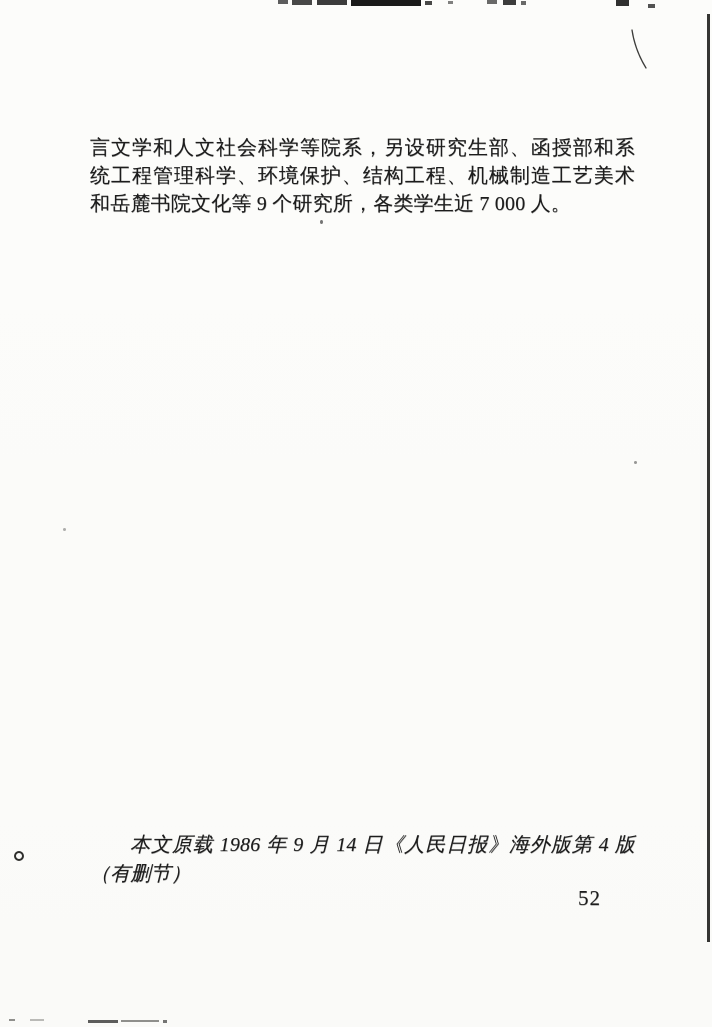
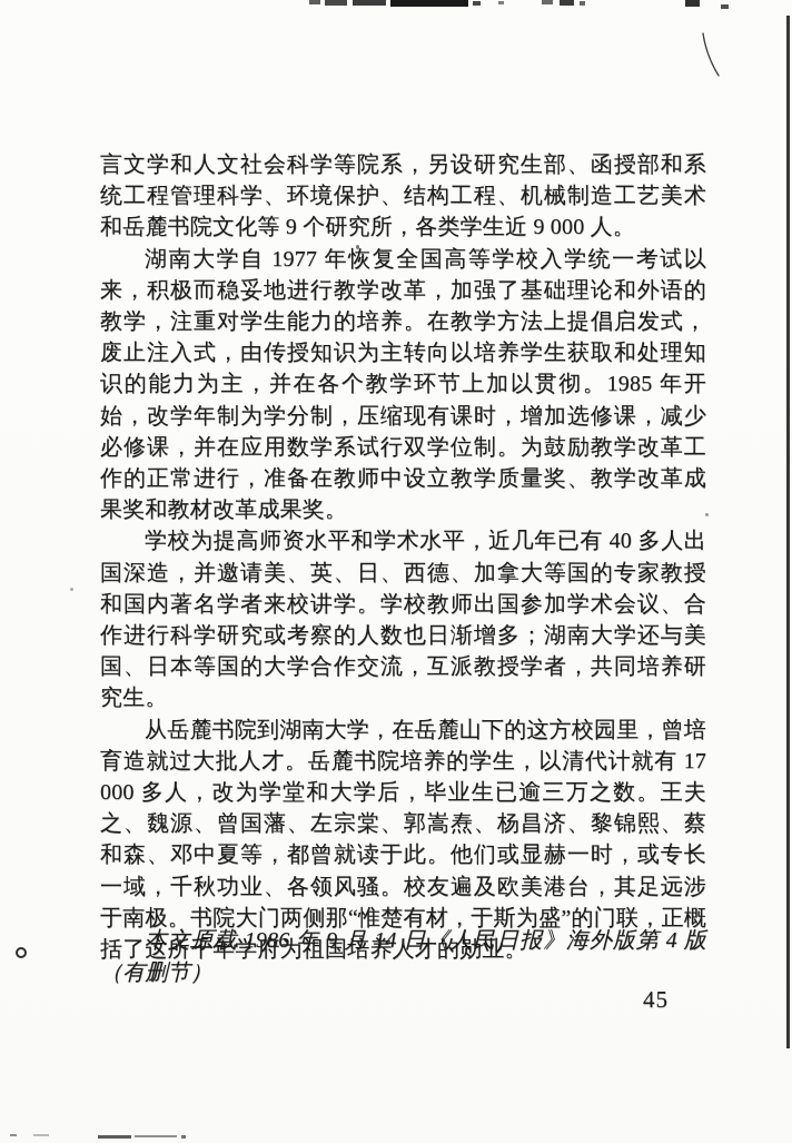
- 言文学和人文社会科学等院系，另设研究生部、函授部和系统工程管理科学、环境保护、结构工程、机械制造工艺美术和岳麓书院文化等 9 个研究所，各类学生近 7 000 人。
+ 言文学和人文社会科学等院系，另设研究生部、函授部和系统工程管理科学、环境保护、结构工程、机械制造工艺美术和岳麓书院文化等 9 个研究所，各类学生近 9 000 人。
+ 湖南大学自 1977 年恢复全国高等学校入学统一考试以来，积极而稳妥地进行教学改革，加强了基础理论和外语的教学，注重对学生能力的培养。在教学方法上提倡启发式，废止注入式，由传授知识为主转向以培养学生获取和处理知识的能力为主，并在各个教学环节上加以贯彻。1985 年开始，改学年制为学分制，压缩现有课时，增加选修课，减少必修课，并在应用数学系试行双学位制。为鼓励教学改革工作的正常进行，准备在教师中设立教学质量奖、教学改革成果奖和教材改革成果奖。
+ 学校为提高师资水平和学术水平，近几年已有 40 多人出国深造，并邀请美、英、日、西德、加拿大等国的专家教授和国内著名学者来校讲学。学校教师出国参加学术会议、合作进行科学研究或考察的人数也日渐增多；湖南大学还与美国、日本等国的大学合作交流，互派教授学者，共同培养研究生。
+ 从岳麓书院到湖南大学，在岳麓山下的这方校园里，曾培育造就过大批人才。岳麓书院培养的学生，以清代计就有 17 000 多人，改为学堂和大学后，毕业生已逾三万之数。王夫之、魏源、曾国藩、左宗棠、郭嵩焘、杨昌济、黎锦熙、蔡和森、邓中夏等，都曾就读于此。他们或显赫一时，或专长一域，千秋功业、各领风骚。校友遍及欧美港台，其足远涉于南极。书院大门两侧那“惟楚有材，于斯为盛”的门联，正概括了这所千年学府为祖国培养人才的勋业。
  本文原载 1986 年 9 月 14 日《人民日报》海外版第 4 版（有删节）
- 52
+ 45
